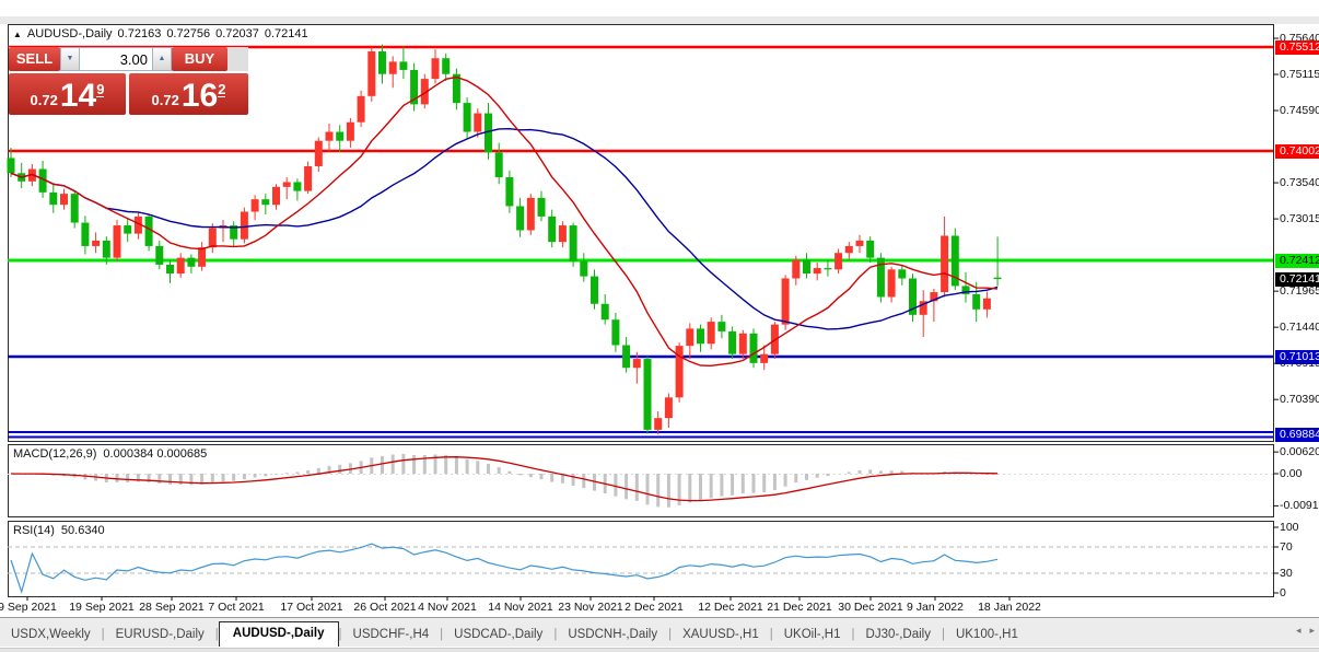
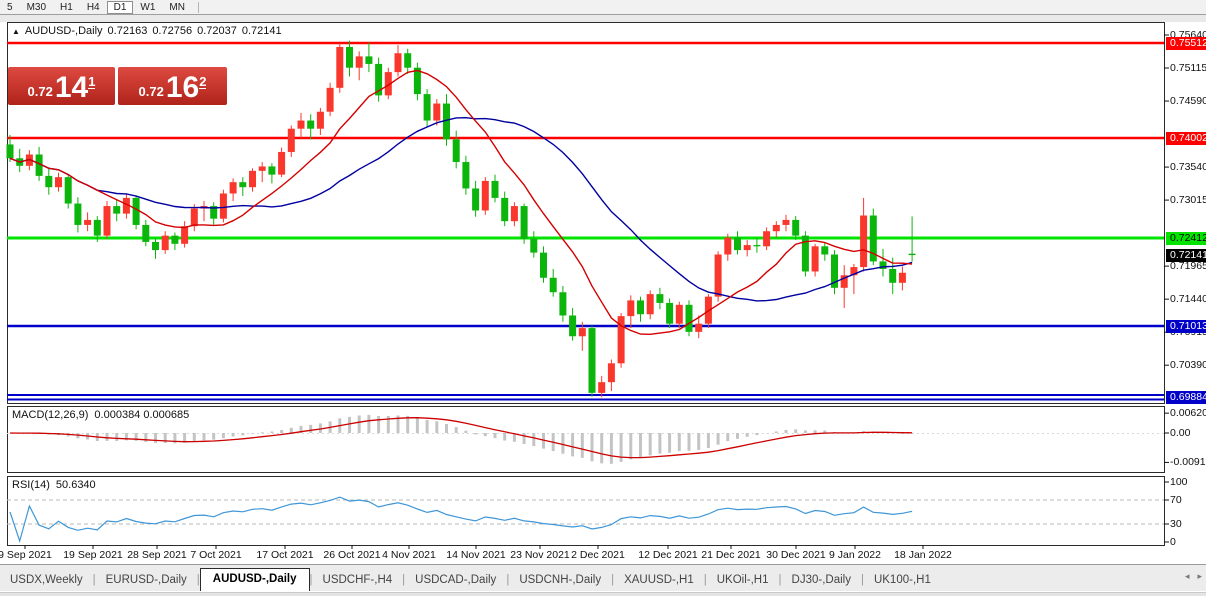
+ 5
+ M30
+ H1
+ H4
+ D1
+ W1
+ MN
  ▲
  AUDUSD-,Daily
  0.72163
  0.72756
  0.72037
  0.72141
- SELL
- 3.00
- BUY
  0.72
  14
- 9
+ 1
  0.72
  16
  2
  MACD(12,26,9)
  0.000384 0.000685
  RSI(14)
  50.6340
  0.75640
  0.75115
  0.74590
  0.73540
  0.73015
  0.71965
  0.71440
  0.70390
  0.75512
  0.74002
  0.72412
  0.71013
  0.69884
  0.72141
  0.00620
  0.00
  -0.0091
  100
  70
  30
  0
  9 Sep 2021
  19 Sep 2021
  28 Sep 2021
  7 Oct 2021
  17 Oct 2021
  26 Oct 2021
  4 Nov 2021
  14 Nov 2021
  23 Nov 2021
  2 Dec 2021
  12 Dec 2021
  21 Dec 2021
  30 Dec 2021
  9 Jan 2022
  18 Jan 2022
  USDX,Weekly
  |
  EURUSD-,Daily
  |
  AUDUSD-,Daily
  |
  USDCHF-,H4
  |
  USDCAD-,Daily
  |
  USDCNH-,Daily
  |
  XAUUSD-,H1
  |
  UKOil-,H1
  |
  DJ30-,Daily
  |
  UK100-,H1
  ◂
  ▸
